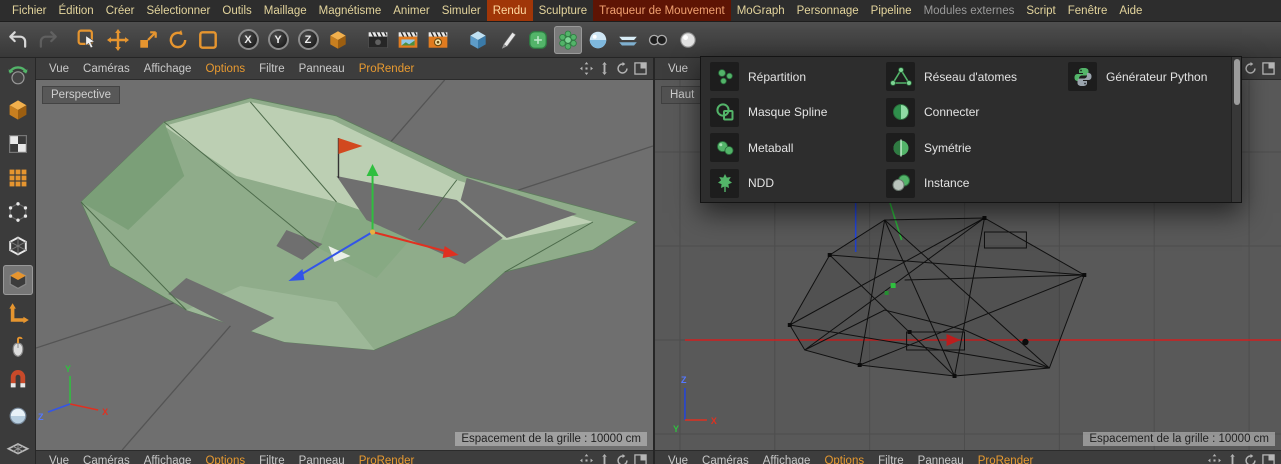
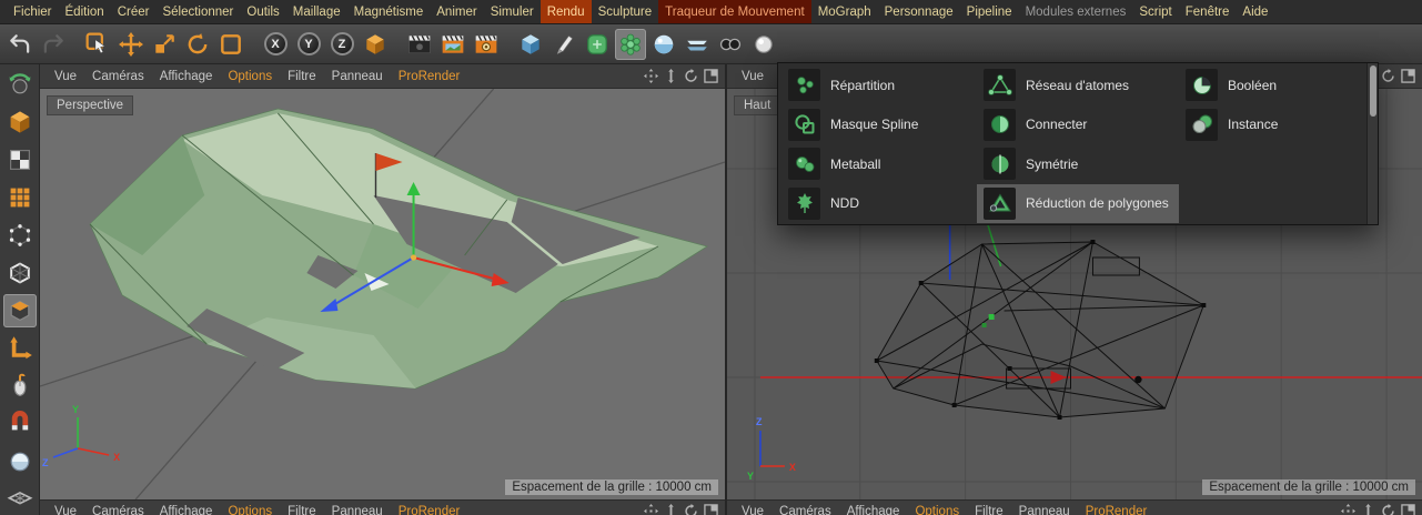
  Fichier
  Édition
  Créer
  Sélectionner
  Outils
  Maillage
  Magnétisme
  Animer
  Simuler
  Rendu
  Sculpture
  Traqueur de Mouvement
  MoGraph
  Personnage
  Pipeline
  Modules externes
  Script
  Fenêtre
  Aide
  X
  Y
  Z
  Vue
  Caméras
  Affichage
  Options
  Filtre
  Panneau
  ProRender
  Perspective
  Espacement de la grille : 10000 cm
  Y
  X
  Z
  Vue
  Caméras
  Affichage
  Options
  Filtre
  Panneau
  ProRender
  Vue
  Haut
  Espacement de la grille : 10000 cm
  Z
  Y
  X
  Vue
  Caméras
  Affichage
  Options
  Filtre
  Panneau
  ProRender
  Répartition
  Masque Spline
  Metaball
  NDD
  Réseau d'atomes
  Connecter
  Symétrie
+ Réduction de polygones
+ Booléen
  Instance
- Générateur Python
